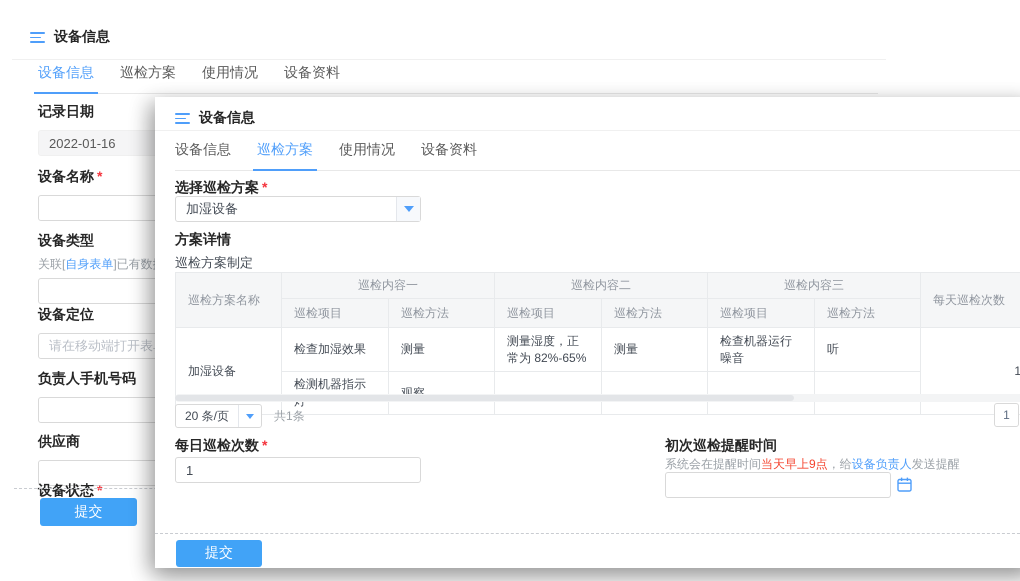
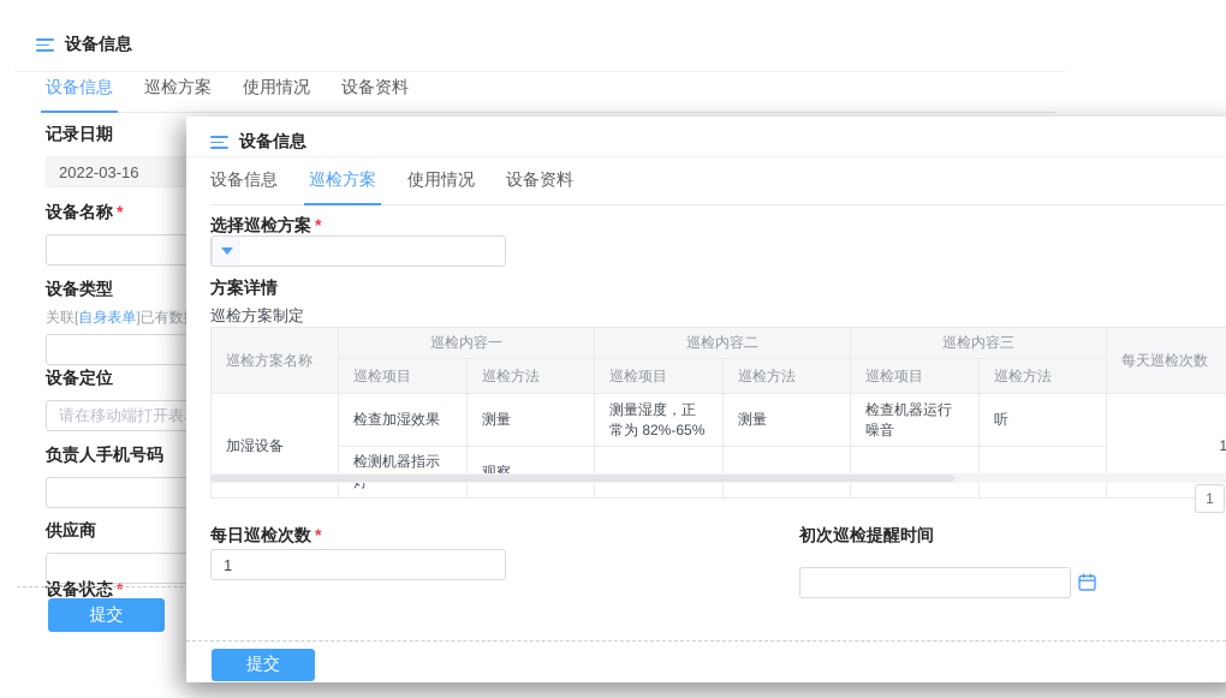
  设备信息
  设备信息
  巡检方案
  使用情况
  设备资料
  记录日期
- 2022-01-16
+ 2022-03-16
  设备名称 *
  设备类型
  关联[自身表单]已有数
  设备定位
  请在移动端打开表
  负责人手机号码
  供应商
  设备状态 *
  提交
  设备信息
  设备信息
  巡检方案
  使用情况
  设备资料
  选择巡检方案 *
- 加湿设备
  方案详情
  巡检方案制定
  巡检方案名称	巡检内容一	巡检内容二	巡检内容三	每天巡检次数
  巡检项目	巡检方法	巡检项目	巡检方法	巡检项目	巡检方法
  加湿设备	检查加湿效果	测量	测量湿度，正常为 82%-65%	测量	检查机器运行噪音	听	1
  检测机器指示	观察
- 20 条/页
- 共1条
  1
  每日巡检次数 *
  1
  初次巡检提醒时间
- 系统会在提醒时间当天早上9点，给设备负责人发送提醒
  提交
